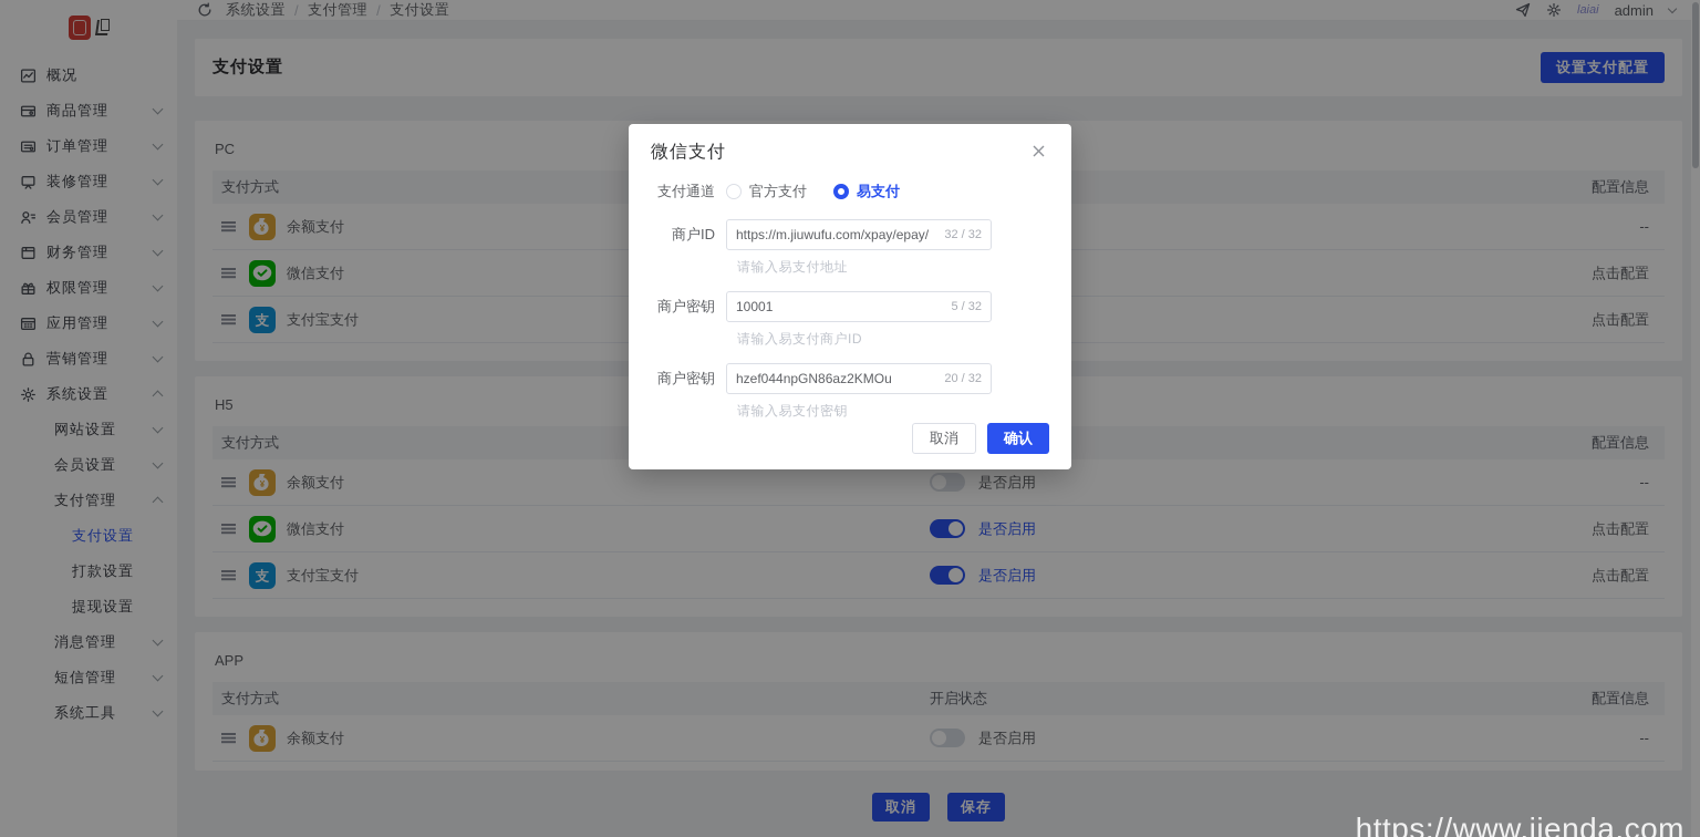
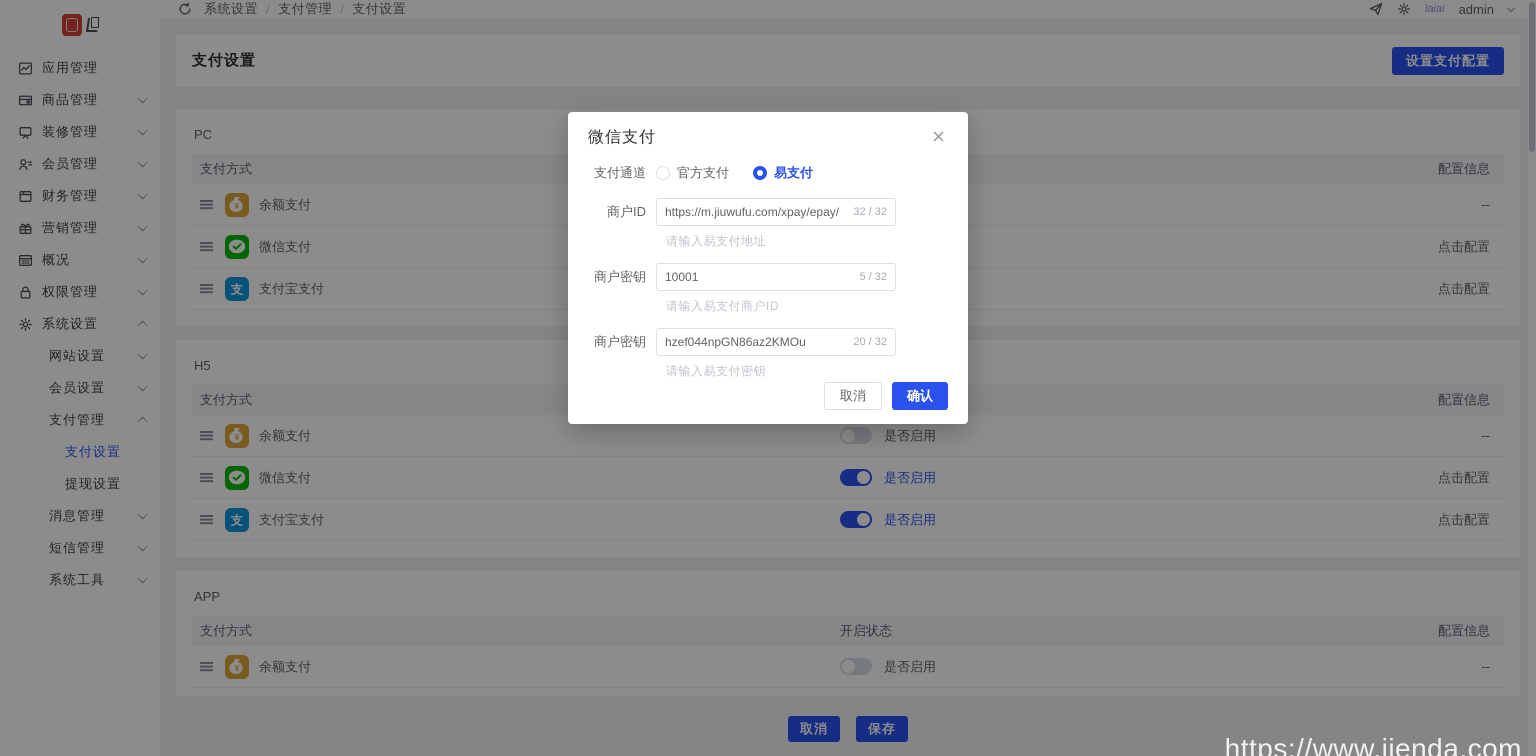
- 概况
+ 应用管理
  商品管理
- 订单管理
  装修管理
  会员管理
  财务管理
- 权限管理
+ 营销管理
- 应用管理
+ 概况
- 营销管理
+ 权限管理
  系统设置
  网站设置
  会员设置
  支付管理
  支付设置
- 打款设置
  提现设置
  消息管理
  短信管理
  系统工具
  系统设置
  /
  支付管理
  /
  支付设置
  laiai
  admin
  支付设置
  设置支付配置
  PC
  支付方式
  配置信息
  ¥
  余额支付
  --
  微信支付
  点击配置
  支
  支付宝支付
  点击配置
  H5
  支付方式
  配置信息
  ¥
  余额支付
  是否启用
  --
  微信支付
  是否启用
  点击配置
  支
  支付宝支付
  是否启用
  点击配置
  APP
  支付方式
  开启状态
  配置信息
  ¥
  余额支付
  是否启用
  --
  取消
  保存
  微信支付
  支付通道
  官方支付
  易支付
  商户ID
  https://m.jiuwufu.com/xpay/epay/
  32 / 32
  请输入易支付地址
  商户密钥
  10001
  5 / 32
  请输入易支付商户ID
  商户密钥
  hzef044npGN86az2KMOu
  20 / 32
  请输入易支付密钥
  取消
  确认
  https://www.jienda.com
